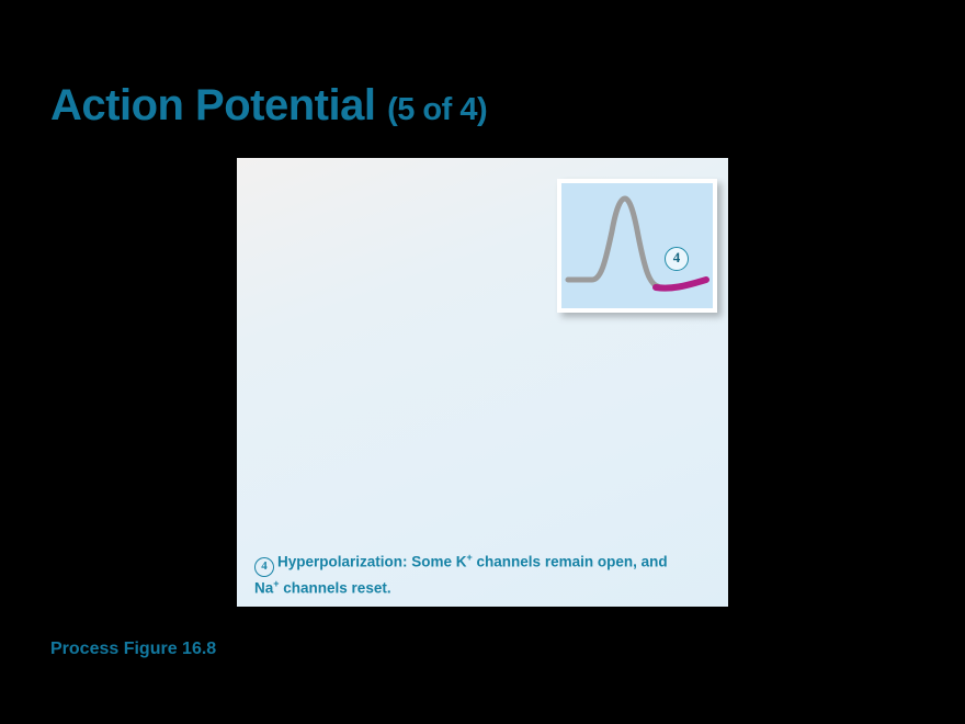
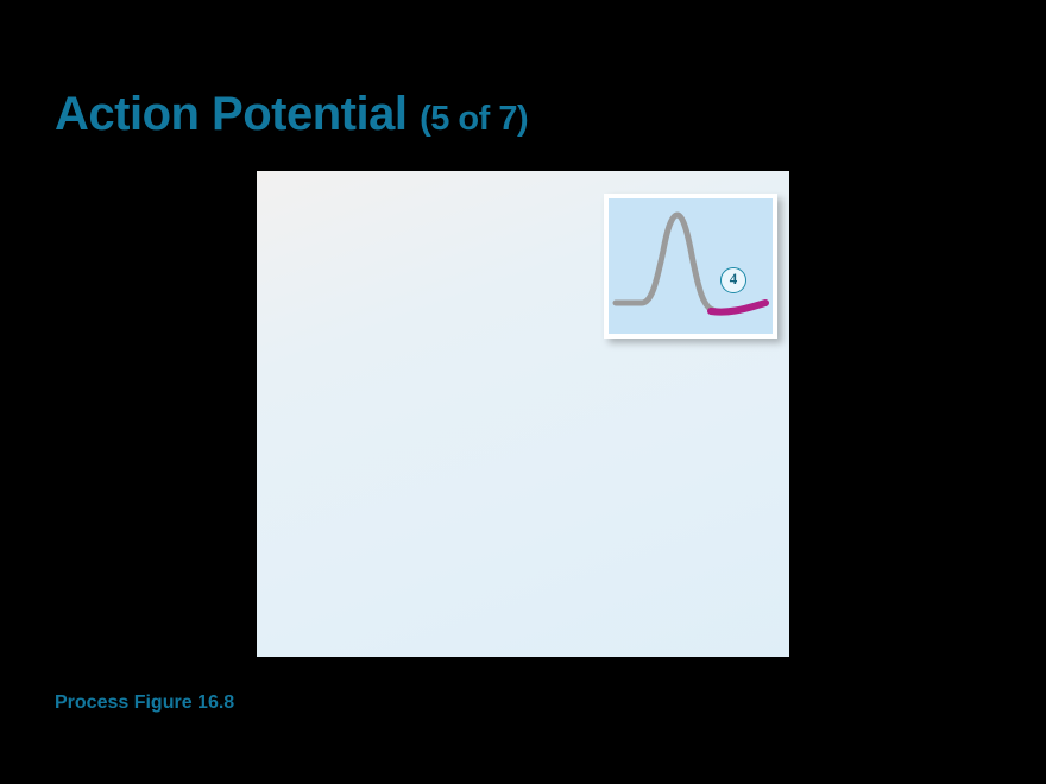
- Action Potential (5 of 4)
+ Action Potential (5 of 7)
  4
- 4 Hyperpolarization: Some K+ channels remain open, and Na+ channels reset.
  Process Figure 16.8
